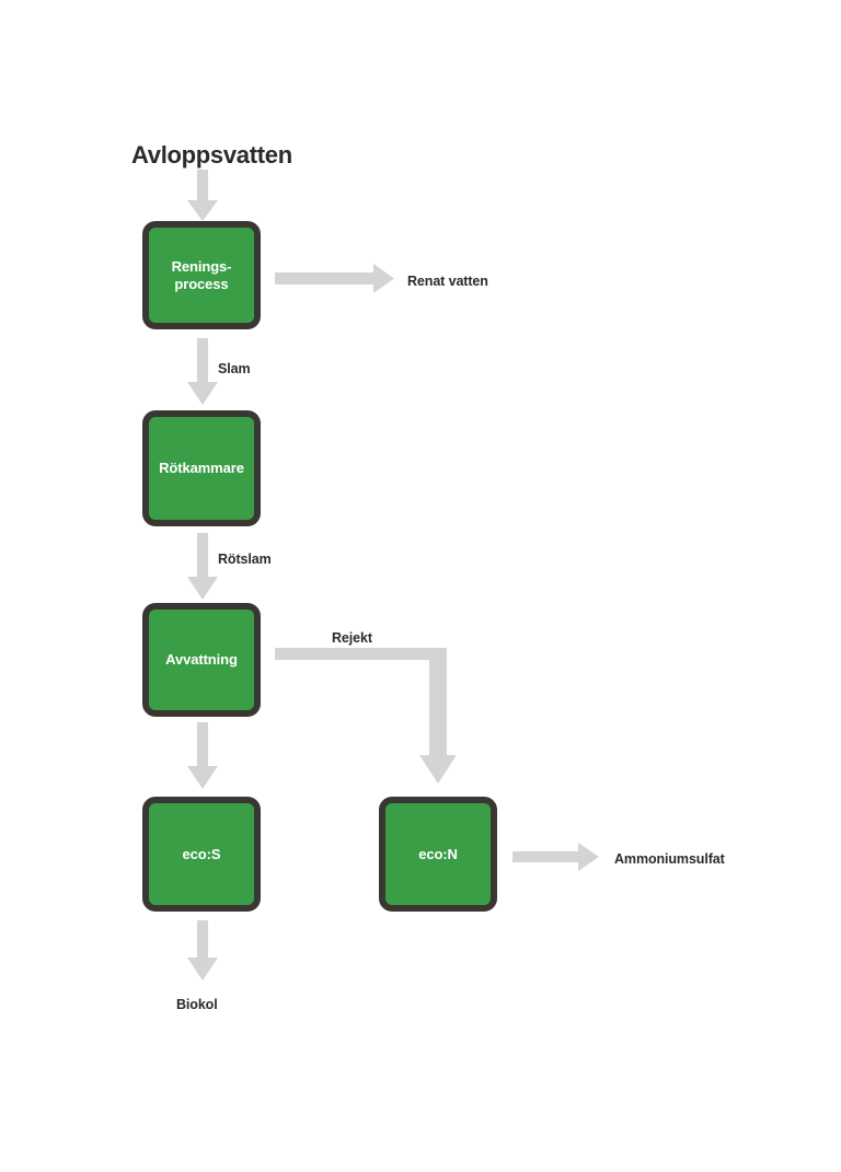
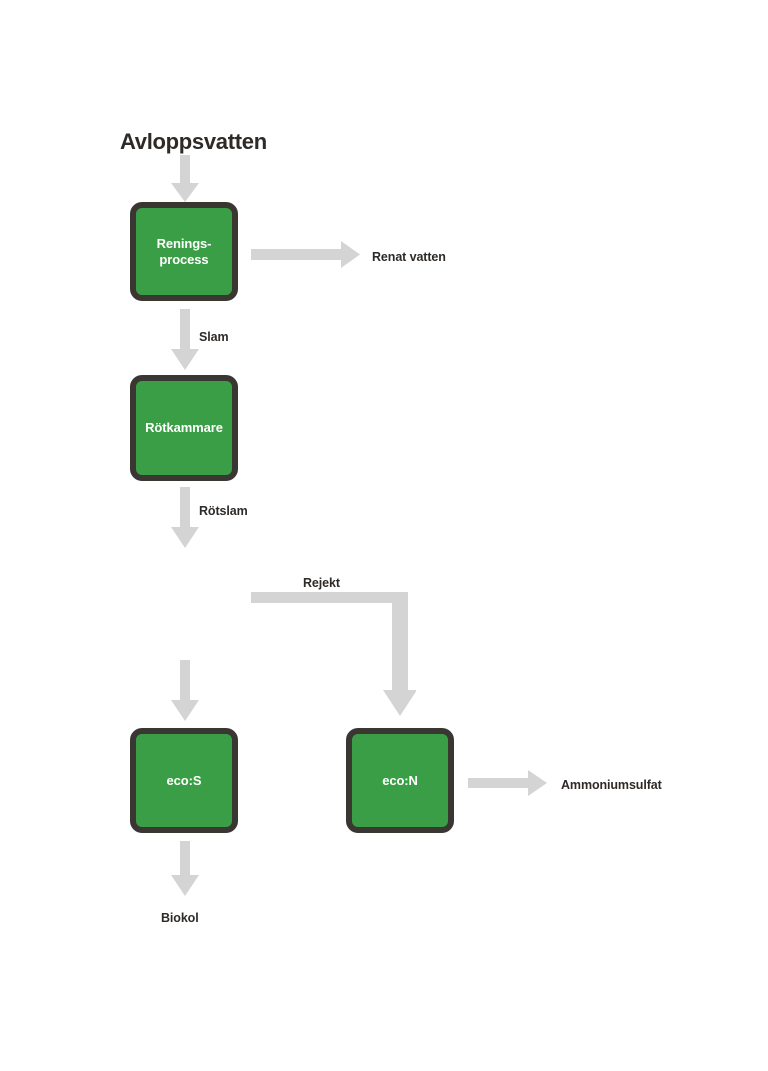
  Avloppsvatten
  Renings-
  process
  Renat vatten
  Slam
  Rötkammare
  Rötslam
- Avvattning
  Rejekt
  eco:S
  eco:N
  Biokol
  Ammoniumsulfat
